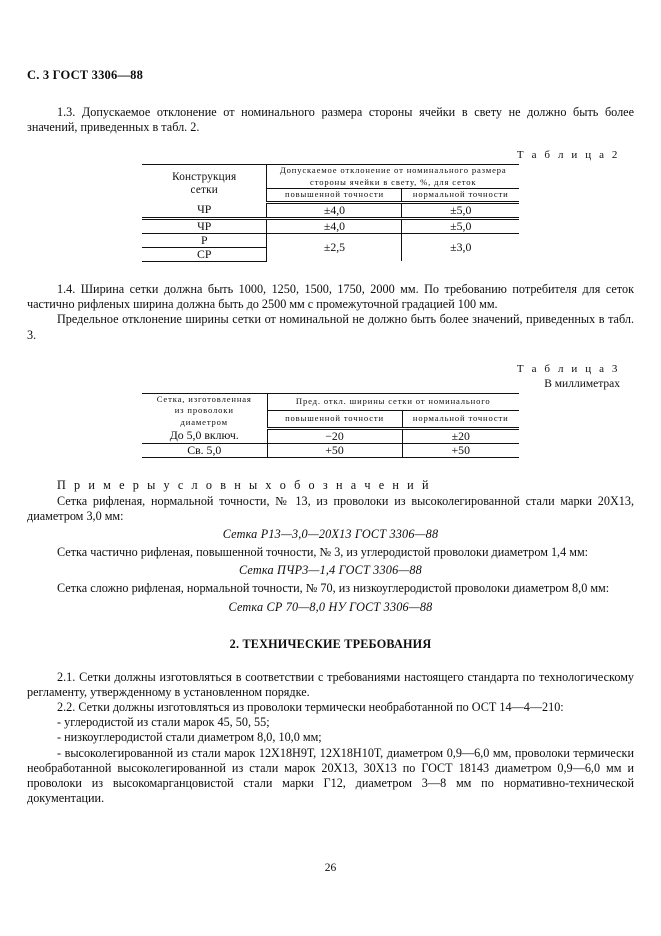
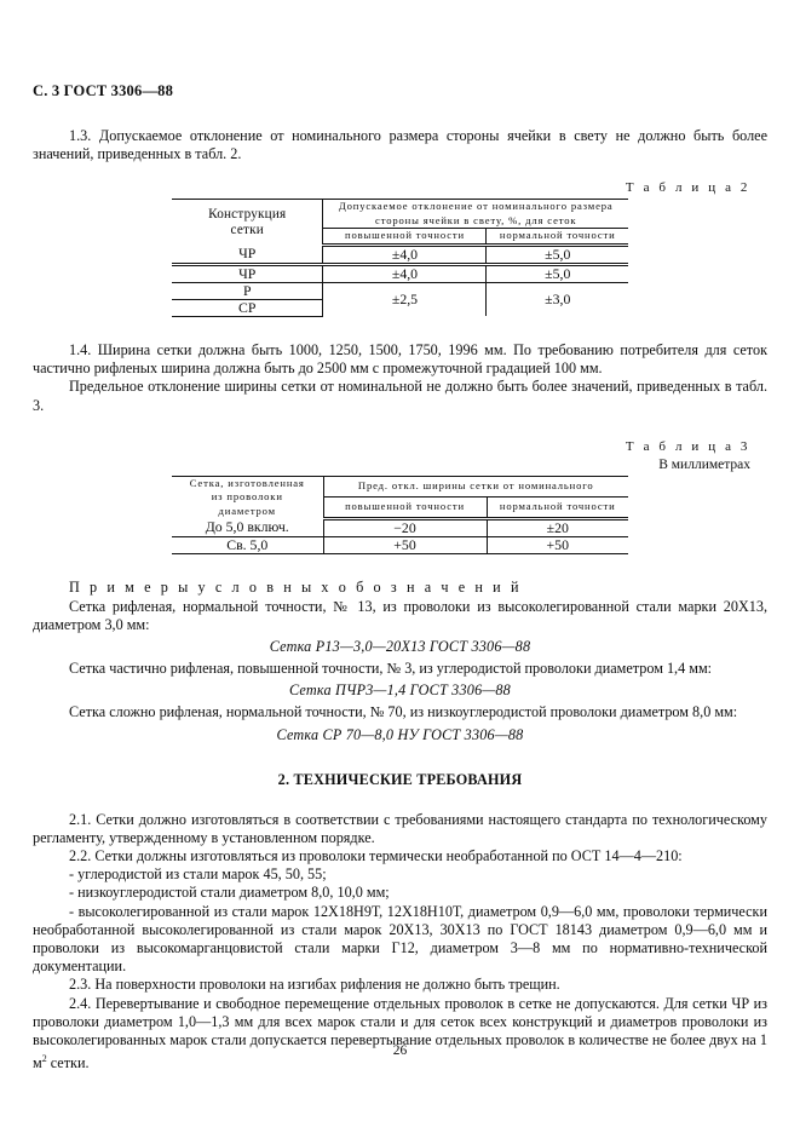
  С. 3 ГОСТ 3306—88
  1.3. Допускаемое отклонение от номинального размера стороны ячейки в свету не должно быть более значений, приведенных в табл. 2.
  Т а б л и ц а 2
  Конструкция сетки	Допускаемое отклонение от номинального размера стороны ячейки в свету, %, для сеток
  повышенной точности	нормальной точности
  ЧР	±4,0	±5,0
  ЧР	±4,0	±5,0
  Р	±2,5	±3,0
  СР
- 1.4. Ширина сетки должна быть 1000, 1250, 1500, 1750, 2000 мм. По требованию потребителя для сеток частично рифленых ширина должна быть до 2500 мм с промежуточной градацией 100 мм.
+ 1.4. Ширина сетки должна быть 1000, 1250, 1500, 1750, 1996 мм. По требованию потребителя для сеток частично рифленых ширина должна быть до 2500 мм с промежуточной градацией 100 мм.
  Предельное отклонение ширины сетки от номинальной не должно быть более значений, приведенных в табл. 3.
  Т а б л и ц а 3
  В миллиметрах
  Сетка, изготовленная из проволоки диаметром	Пред. откл. ширины сетки от номинального
  повышенной точности	нормальной точности
  До 5,0 включ.	−20	±20
  Св. 5,0	+50	+50
  П р и м е р ы у с л о в н ы х о б о з н а ч е н и й
  Сетка рифленая, нормальной точности, № 13, из проволоки из высоколегированной стали марки 20Х13, диаметром 3,0 мм:
  Сетка Р13—3,0—20Х13 ГОСТ 3306—88
  Сетка частично рифленая, повышенной точности, № 3, из углеродистой проволоки диаметром 1,4 мм:
  Сетка ПЧР3—1,4 ГОСТ 3306—88
  Сетка сложно рифленая, нормальной точности, № 70, из низкоуглеродистой проволоки диаметром 8,0 мм:
  Сетка СР 70—8,0 НУ ГОСТ 3306—88
  2. ТЕХНИЧЕСКИЕ ТРЕБОВАНИЯ
- 2.1. Сетки должны изготовляться в соответствии с требованиями настоящего стандарта по технологическому регламенту, утвержденному в установленном порядке.
+ 2.1. Сетки должно изготовляться в соответствии с требованиями настоящего стандарта по технологическому регламенту, утвержденному в установленном порядке.
  2.2. Сетки должны изготовляться из проволоки термически необработанной по ОСТ 14—4—210:
  - углеродистой из стали марок 45, 50, 55;
  - низкоуглеродистой стали диаметром 8,0, 10,0 мм;
  - высоколегированной из стали марок 12Х18Н9Т, 12Х18Н10Т, диаметром 0,9—6,0 мм, проволоки термически необработанной высоколегированной из стали марок 20Х13, 30Х13 по ГОСТ 18143 диаметром 0,9—6,0 мм и проволоки из высокомарганцовистой стали марки Г12, диаметром 3—8 мм по нормативно-технической документации.
+ 2.3. На поверхности проволоки на изгибах рифления не должно быть трещин.
+ 2.4. Перевертывание и свободное перемещение отдельных проволок в сетке не допускаются. Для сетки ЧР из проволоки диаметром 1,0—1,3 мм для всех марок стали и для сеток всех конструкций и диаметров проволоки из высоколегированных марок стали допускается перевертывание отдельных проволок в количестве не более двух на 1 м2 сетки.
  26
